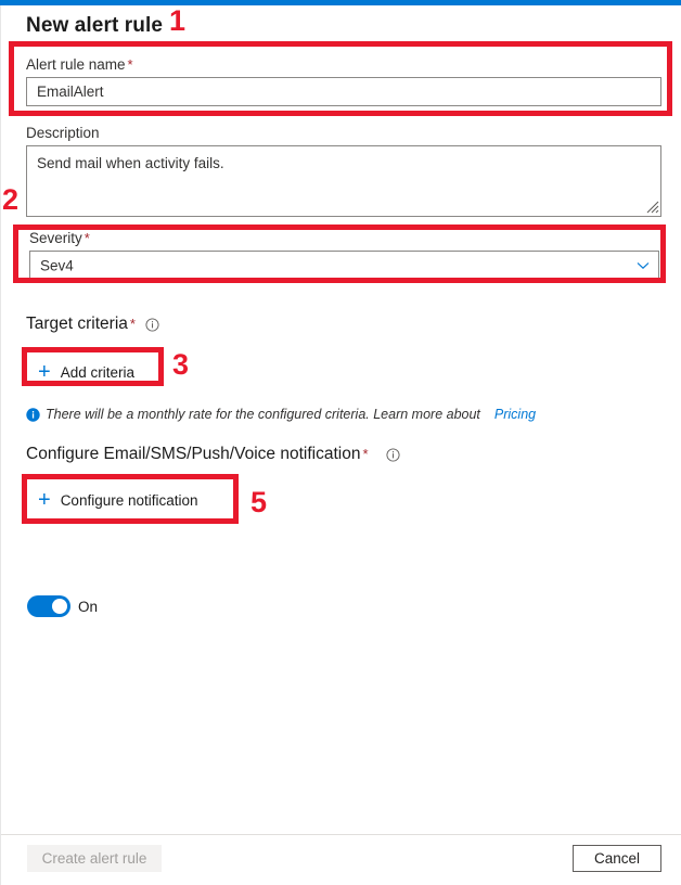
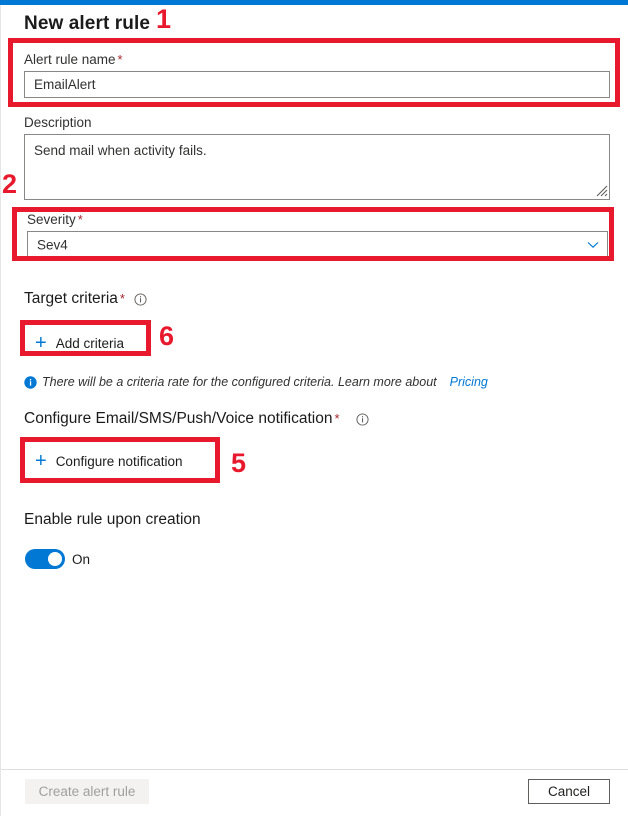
  New alert rule
  Alert rule name *
  EmailAlert
  Description
  Send mail when activity fails.
  Severity *
  Sev4
  Target criteria *
  +
  Add criteria
- There will be a monthly rate for the configured criteria. Learn more about
+ There will be a criteria rate for the configured criteria. Learn more about
  Pricing
  Configure Email/SMS/Push/Voice notification *
  +
  Configure notification
+ Enable rule upon creation
  On
  Create alert rule
  Cancel
  1
  2
- 3
+ 6
  5
